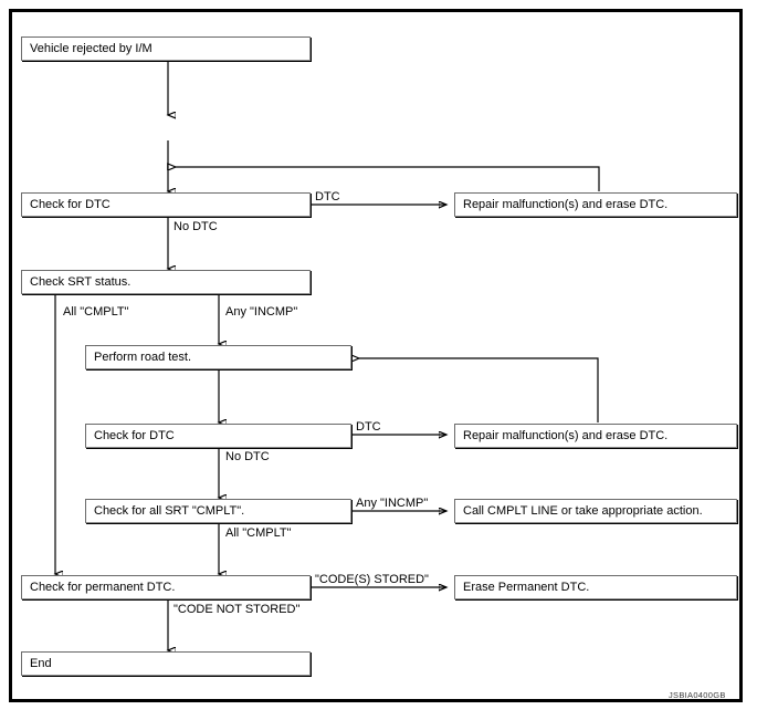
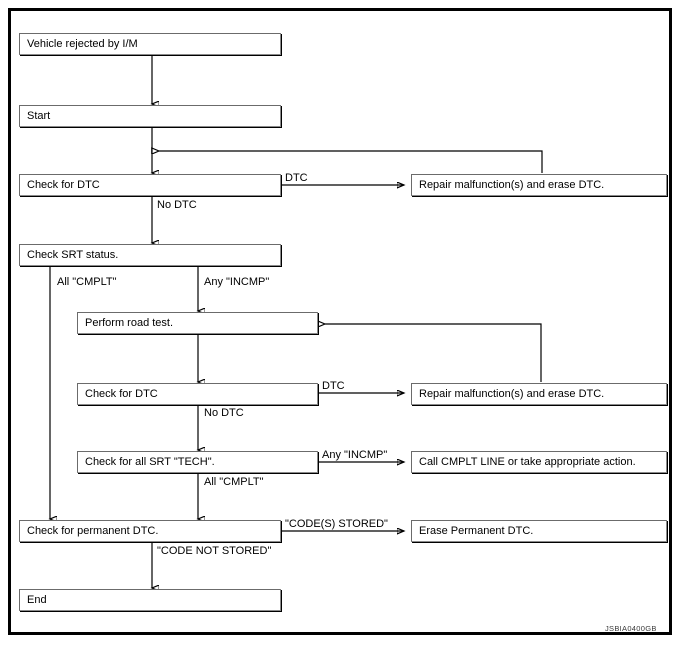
  Vehicle rejected by I/M
+ Start
  Check for DTC
  Repair malfunction(s) and erase DTC.
  Check SRT status.
  Perform road test.
  Check for DTC
  Repair malfunction(s) and erase DTC.
- Check for all SRT "CMPLT".
+ Check for all SRT "TECH".
  Call CMPLT LINE or take appropriate action.
  Check for permanent DTC.
  Erase Permanent DTC.
  End
  DTC
  No DTC
  All "CMPLT"
  Any "INCMP"
  DTC
  No DTC
  Any "INCMP"
  All "CMPLT"
  "CODE(S) STORED"
  "CODE NOT STORED"
  JSBIA0400GB
